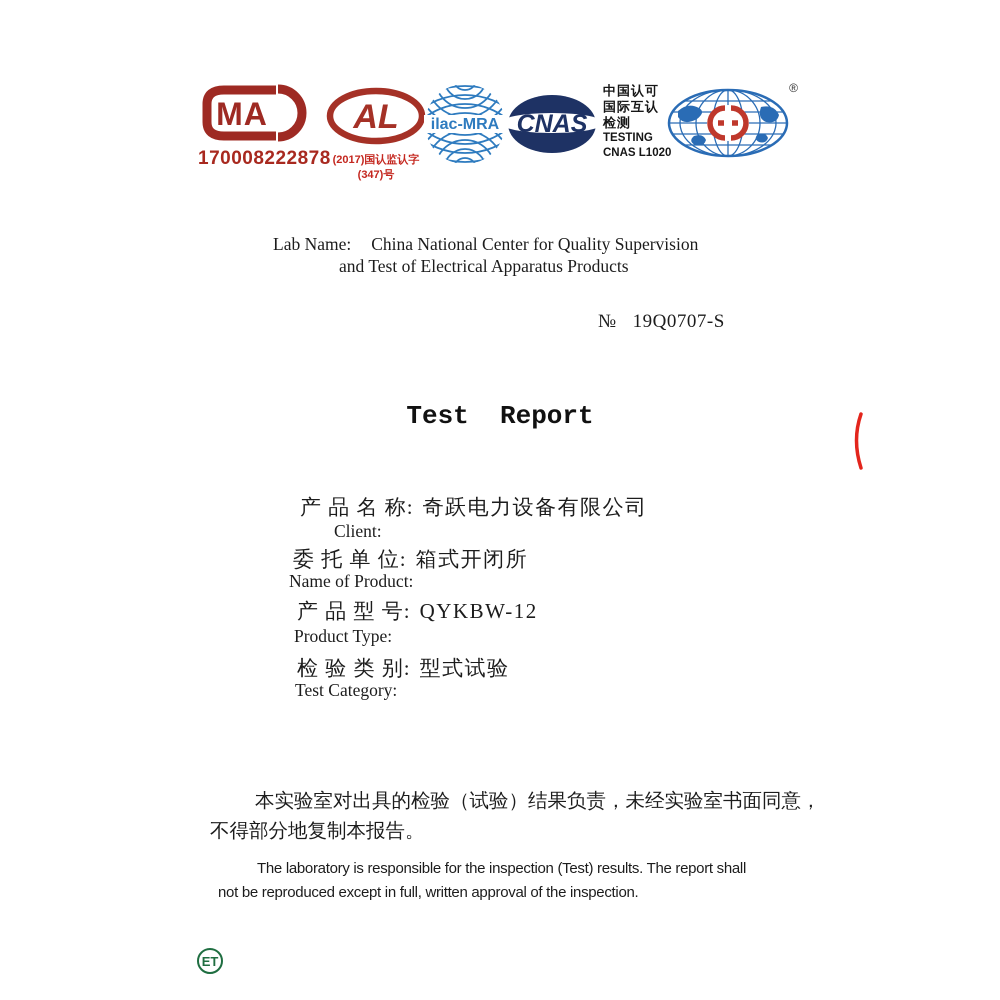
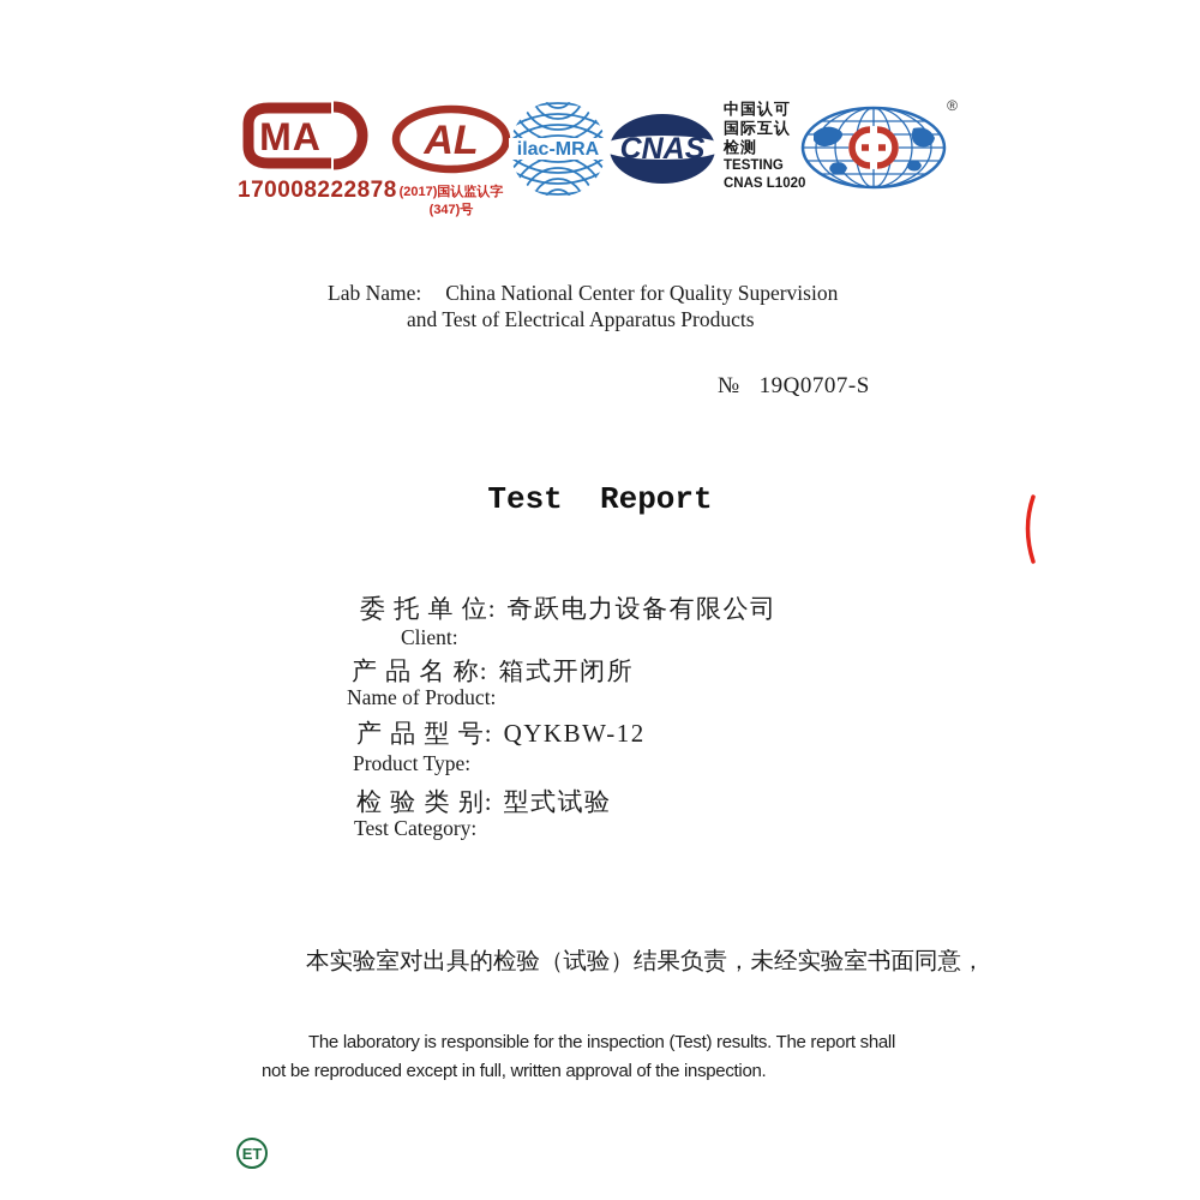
  MA
  17000822287
  AL
  (2017)国认监认字(347)号
  ilac-MRA
  CNAS
  中国认可
  国际互认
  检测
  TESTING
  CNAS L1020
  ®
  Lab Name: China National Center for Quality Supervision
  and Test of Electrical Apparatus Products
  № 19Q0707-S
  Test Report
- 产 品 名 称: 奇跃电力设备有限公司
+ 委 托 单 位: 奇跃电力设备有限公司
  Client:
- 委 托 单 位: 箱式开闭所
+ 产 品 名 称: 箱式开闭所
  Name of Product:
  产 品 型 号: QYKBW-12
  Product Type:
  检 验 类 别: 型式试验
  Test Category:
  本实验室对出具的检验（试验）结果负责，未经实验室书面同意，
- 不得部分地复制本报告。
  The laboratory is responsible for the inspection (Test) results. The report shall
  not be reproduced except in full, written approval of the inspection.
  ET
